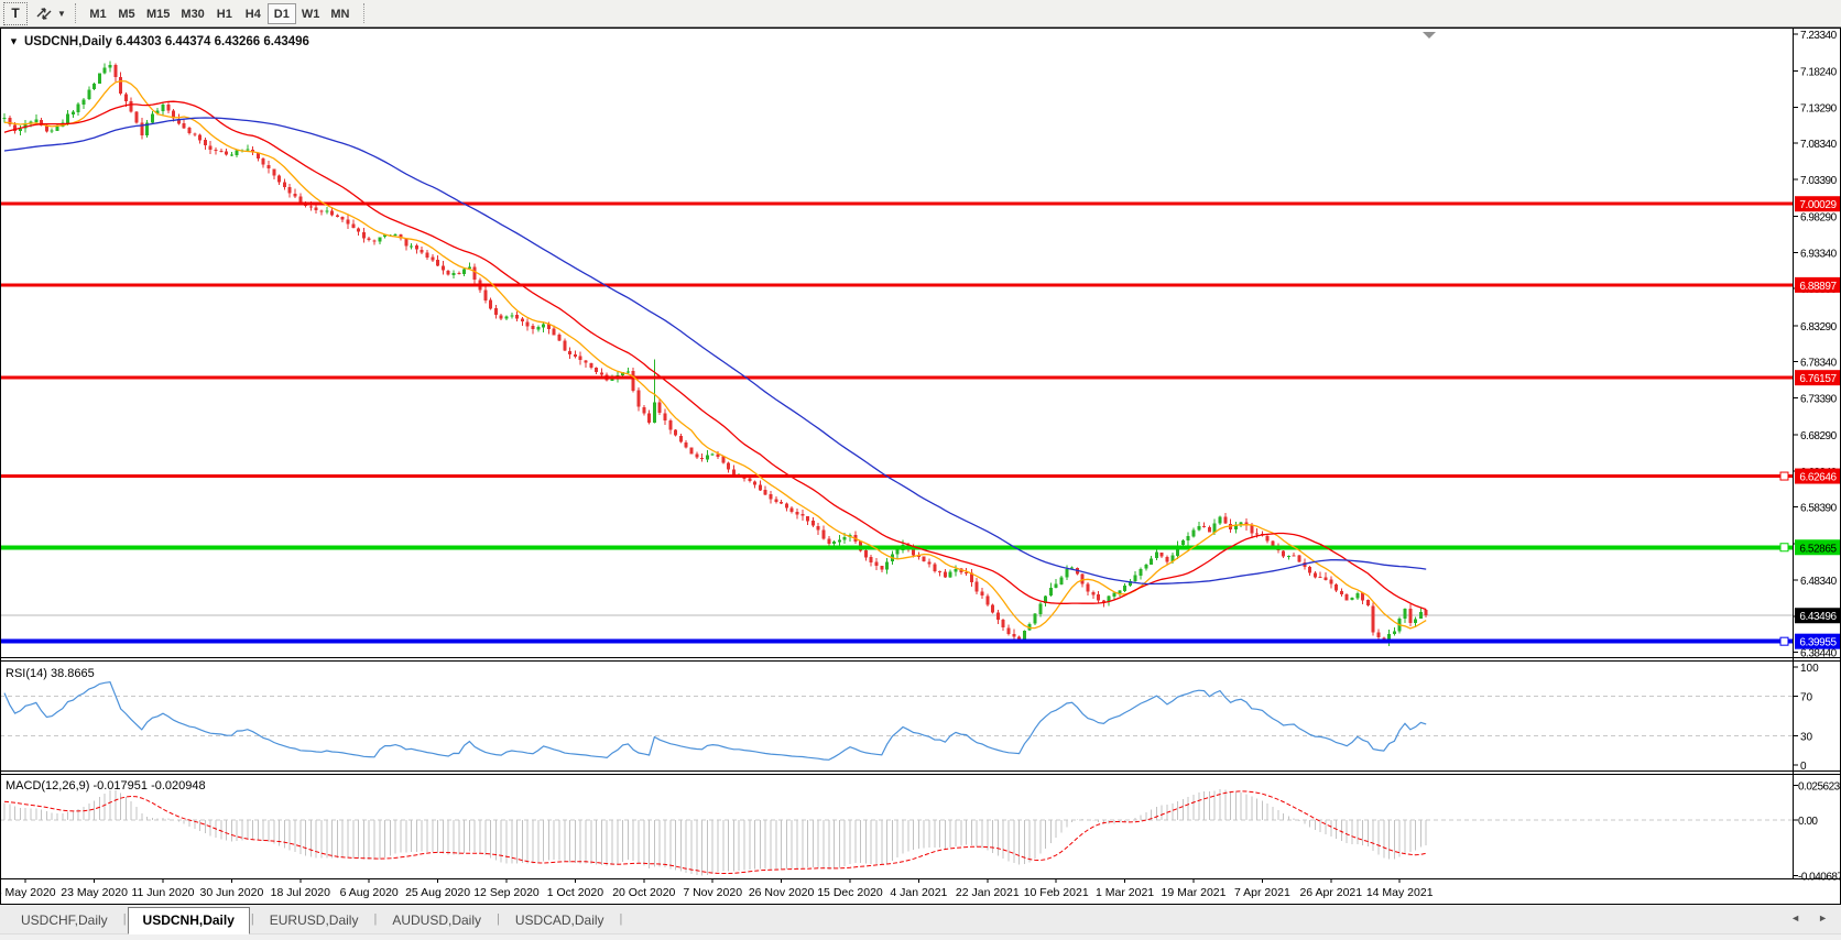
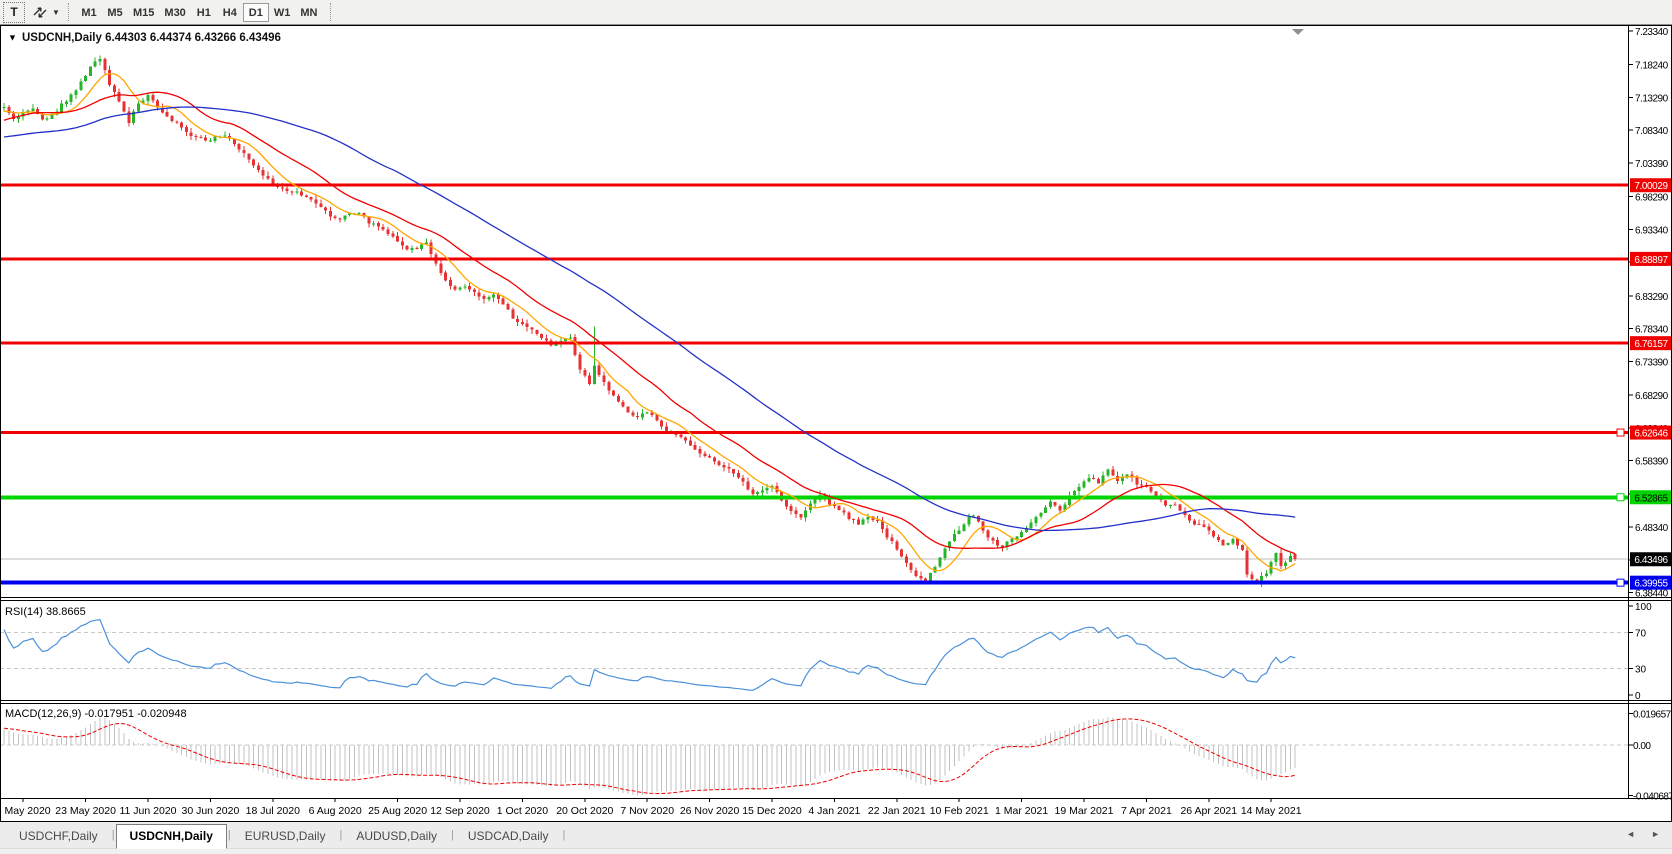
  T
  ▼
  M1
  M5
  M15
  M30
  H1
  H4
  D1
  W1
  MN
  ▼
  USDCNH,Daily 6.44303 6.44374 6.43266 6.43496
  RSI(14) 38.8665
  MACD(12,26,9) -0.017951 -0.020948
  7.23340
  7.18240
  7.13290
  7.08340
  7.03390
  6.98290
  6.93340
  6.83290
  6.78340
  6.73390
  6.68290
  6.58390
  6.48340
  6.38440
  100
  70
  30
  0
- 0.025623
+ 0.019657
  0.00
  -0.04068
  7.00029
  6.88897
  6.76157
  6.62646
  6.52865
  6.39955
  6.43496
  May 2020
  23 May 2020
  11 Jun 2020
  30 Jun 2020
  18 Jul 2020
  6 Aug 2020
  25 Aug 2020
  12 Sep 2020
  1 Oct 2020
  20 Oct 2020
  7 Nov 2020
  26 Nov 2020
  15 Dec 2020
  4 Jan 2021
  22 Jan 2021
  10 Feb 2021
  1 Mar 2021
  19 Mar 2021
  7 Apr 2021
  26 Apr 2021
  14 May 2021
  USDCHF,Daily
  |
  USDCNH,Daily
  |
  EURUSD,Daily
  |
  AUDUSD,Daily
  |
  USDCAD,Daily
  |
  ◄
  ►
